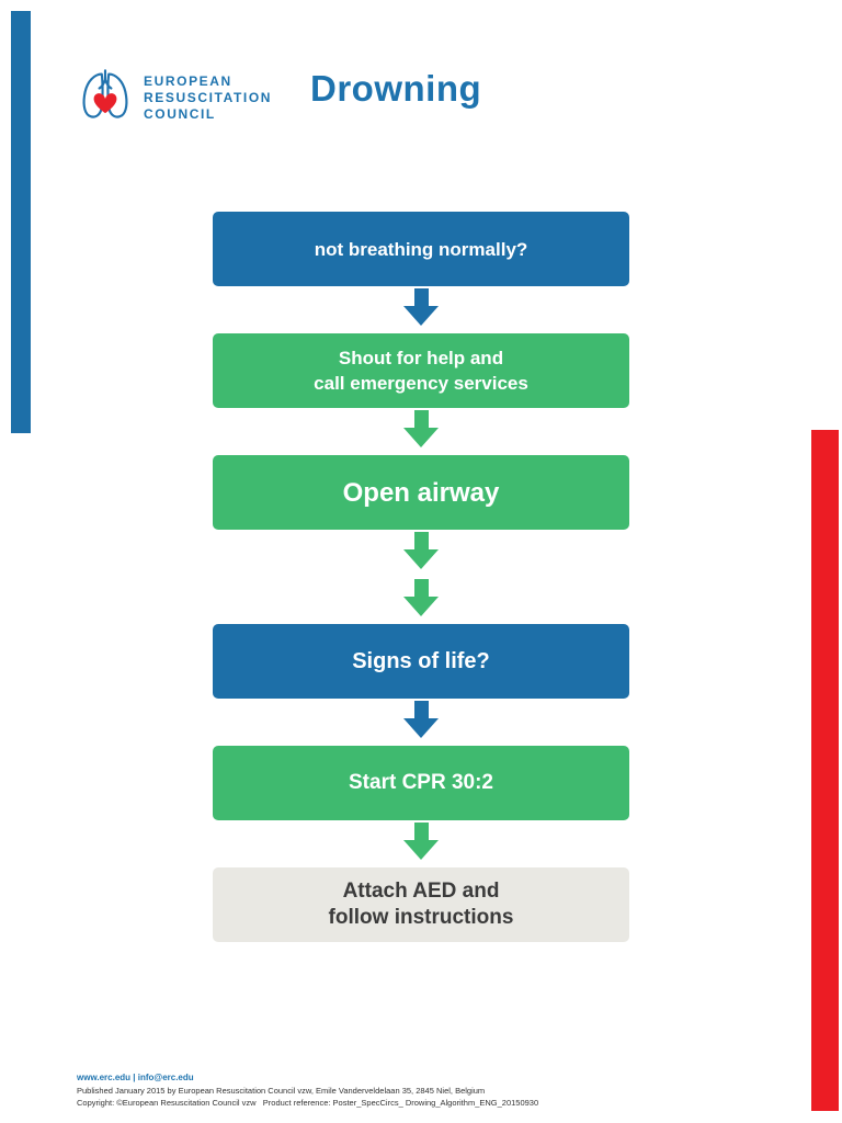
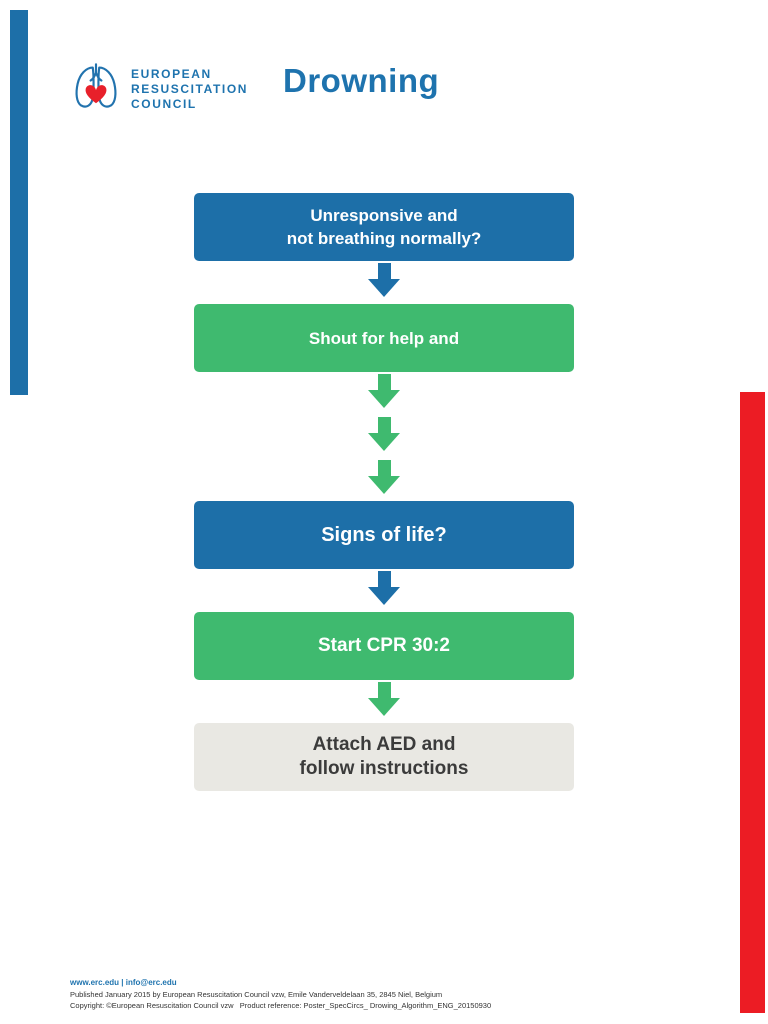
  EUROPEAN
  RESUSCITATION
  COUNCIL
  Drowning
+ Unresponsive and
  not breathing normally?
  Shout for help and
- call emergency services
- Open airway
  Signs of life?
  Start CPR 30:2
  Attach AED and
  follow instructions
  www.erc.edu | info@erc.edu
  Published January 2015 by European Resuscitation Council vzw, Emile Vanderveldelaan 35, 2845 Niel, Belgium
  Copyright: ©European Resuscitation Council vzw Product reference: Poster_SpecCircs_ Drowing_Algorithm_ENG_20150930
